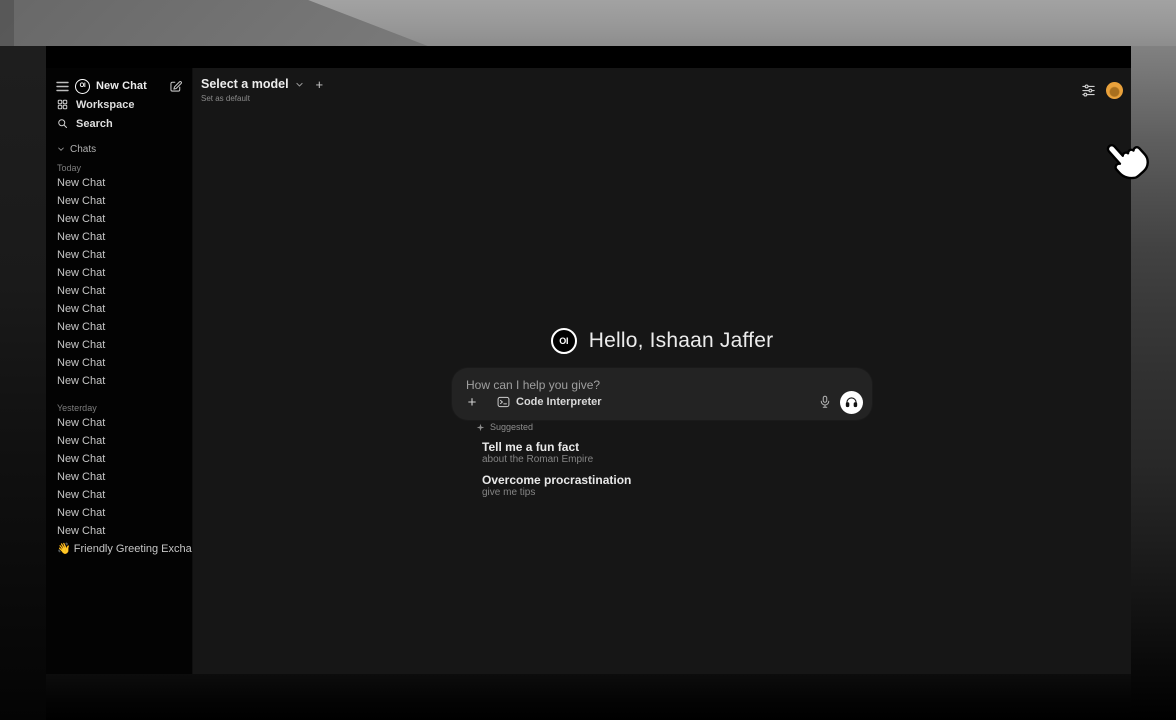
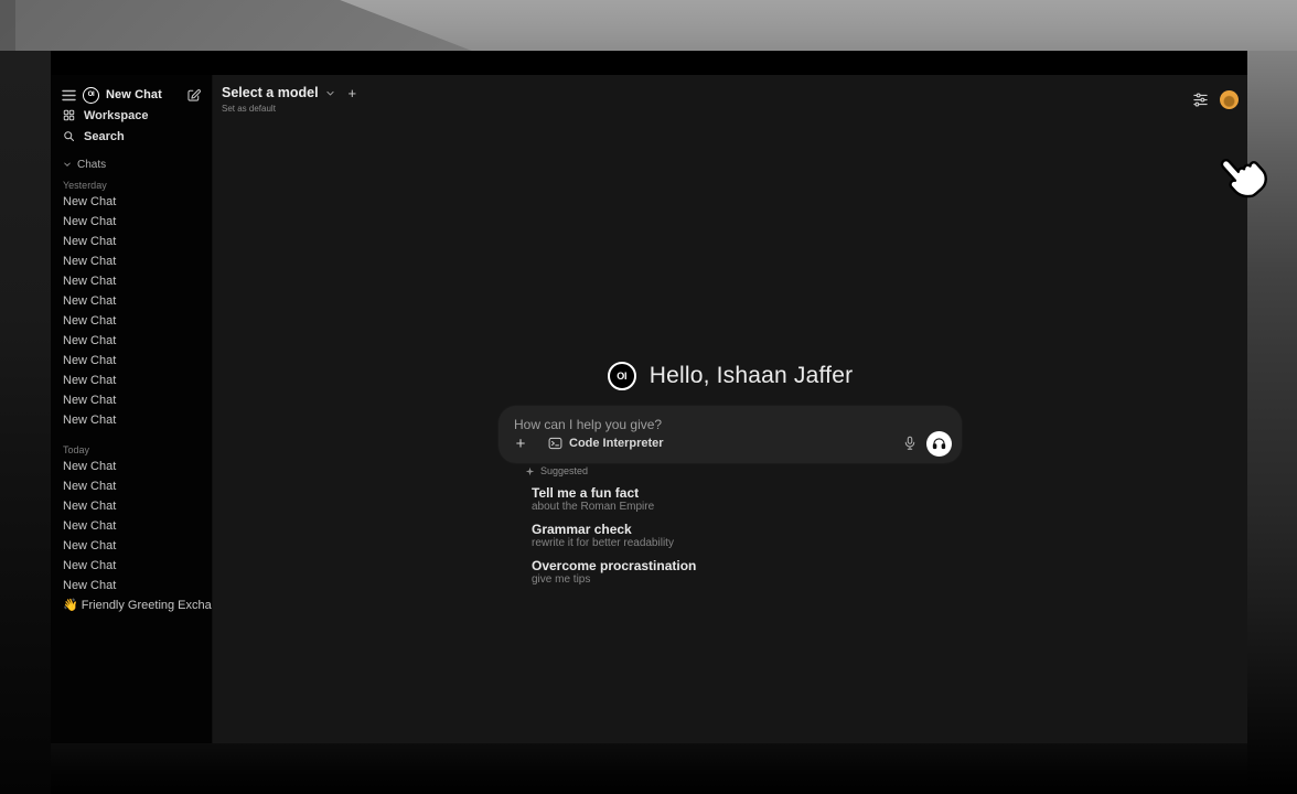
  New Chat
  Workspace
  Search
  Chats
- Today
+ Yesterday
  New Chat
  New Chat
  New Chat
  New Chat
  New Chat
  New Chat
  New Chat
  New Chat
  New Chat
  New Chat
  New Chat
  New Chat
- Yesterday
+ Today
  New Chat
  New Chat
  New Chat
  New Chat
  New Chat
  New Chat
  New Chat
  👋 Friendly Greeting Excha
  Select a model
  +
  Set as default
  OI
  Hello, Ishaan Jaffer
  How can I help you give?
  +
  Code Interpreter
  Suggested
  Tell me a fun fact
  about the Roman Empire
+ Grammar check
+ rewrite it for better readability
  Overcome procrastination
  give me tips
